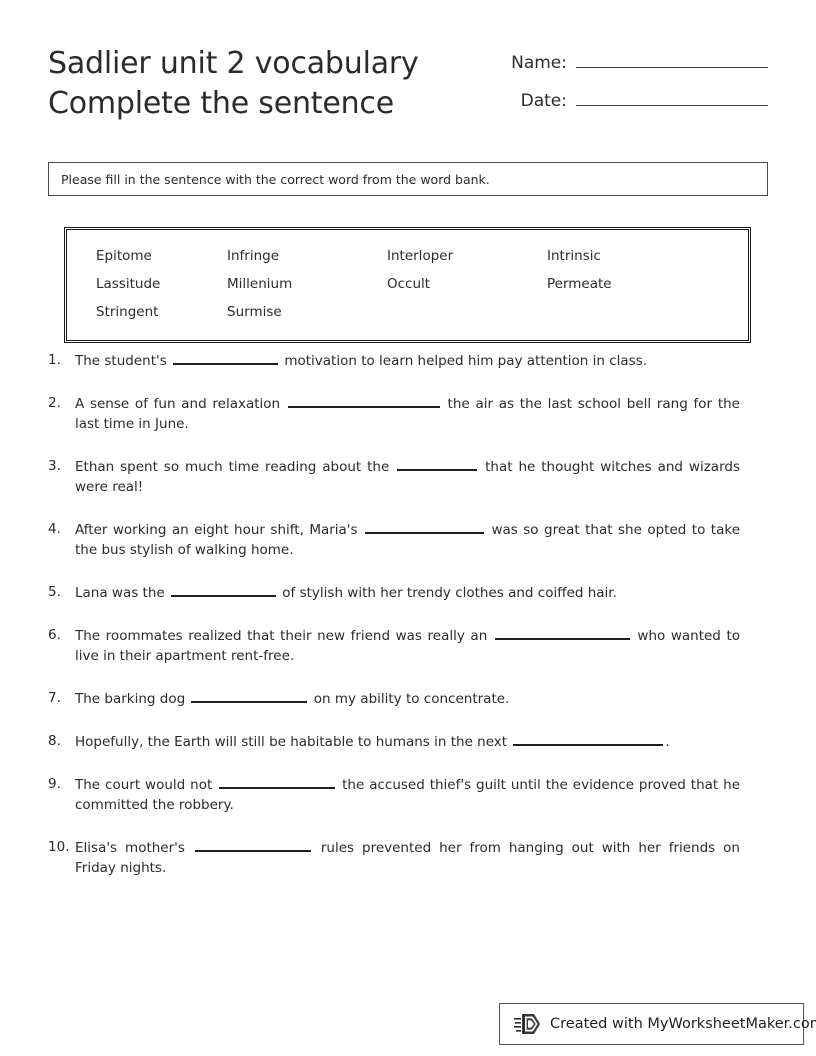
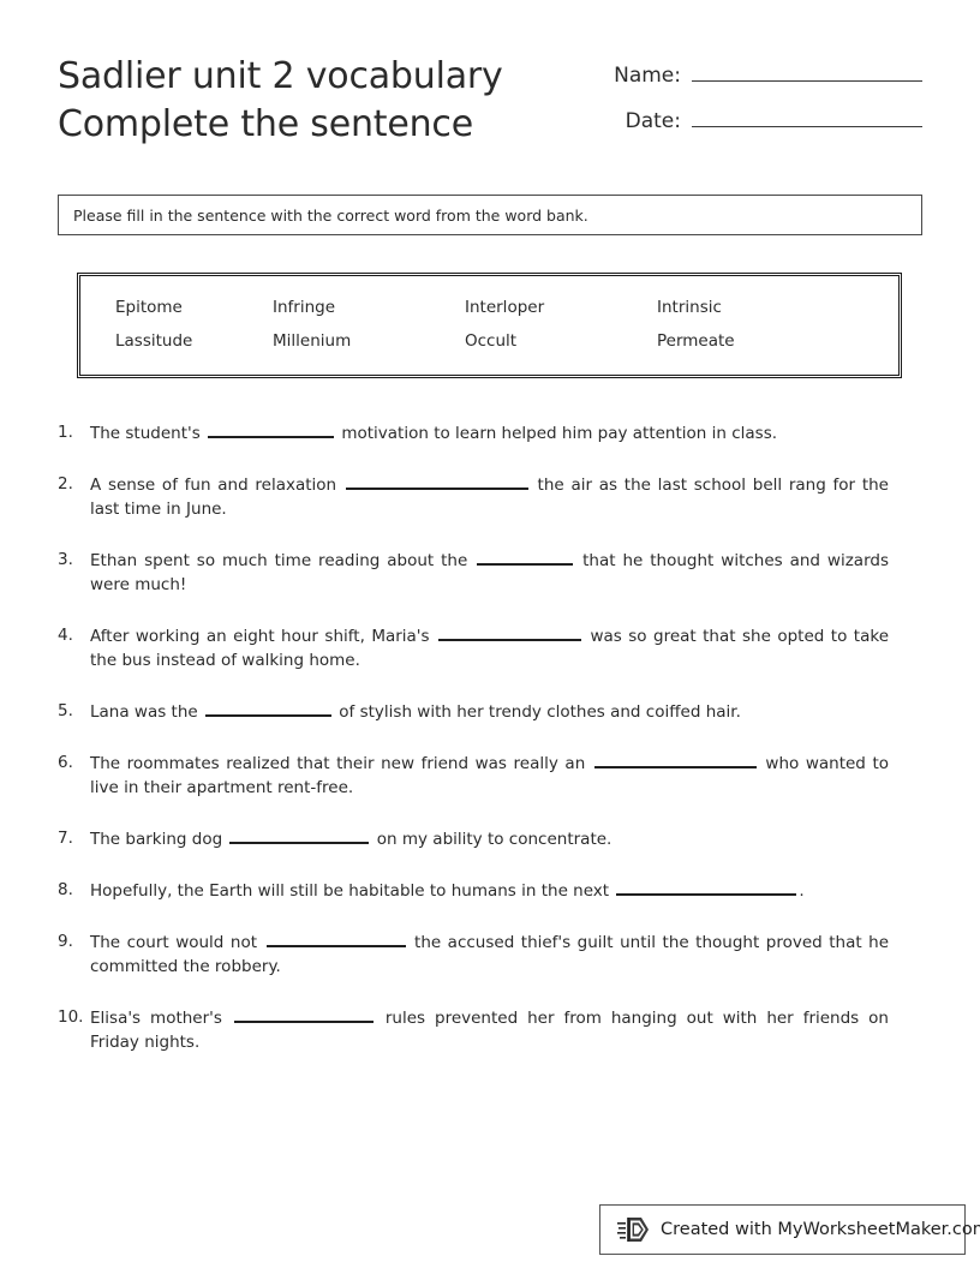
  Sadlier unit 2 vocabulary
  Complete the sentence
  Name:
  Date:
  Please fill in the sentence with the correct word from the word bank.
  Epitome
  Infringe
  Interloper
  Intrinsic
  Lassitude
  Millenium
  Occult
  Permeate
- Stringent
- Surmise
  1.
  The student's motivation to learn helped him pay attention in class.
  2.
  A sense of fun and relaxation the air as the last school bell rang for the last time in June.
  3.
- Ethan spent so much time reading about the that he thought witches and wizards were real!
+ Ethan spent so much time reading about the that he thought witches and wizards were much!
  4.
- After working an eight hour shift, Maria's was so great that she opted to take the bus stylish of walking home.
+ After working an eight hour shift, Maria's was so great that she opted to take the bus instead of walking home.
  5.
  Lana was the of stylish with her trendy clothes and coiffed hair.
  6.
  The roommates realized that their new friend was really an who wanted to live in their apartment rent-free.
  7.
  The barking dog on my ability to concentrate.
  8.
  Hopefully, the Earth will still be habitable to humans in the next .
  9.
- The court would not the accused thief's guilt until the evidence proved that he committed the robbery.
+ The court would not the accused thief's guilt until the thought proved that he committed the robbery.
  10.
  Elisa's mother's rules prevented her from hanging out with her friends on Friday nights.
  Created with MyWorksheetMaker.co
